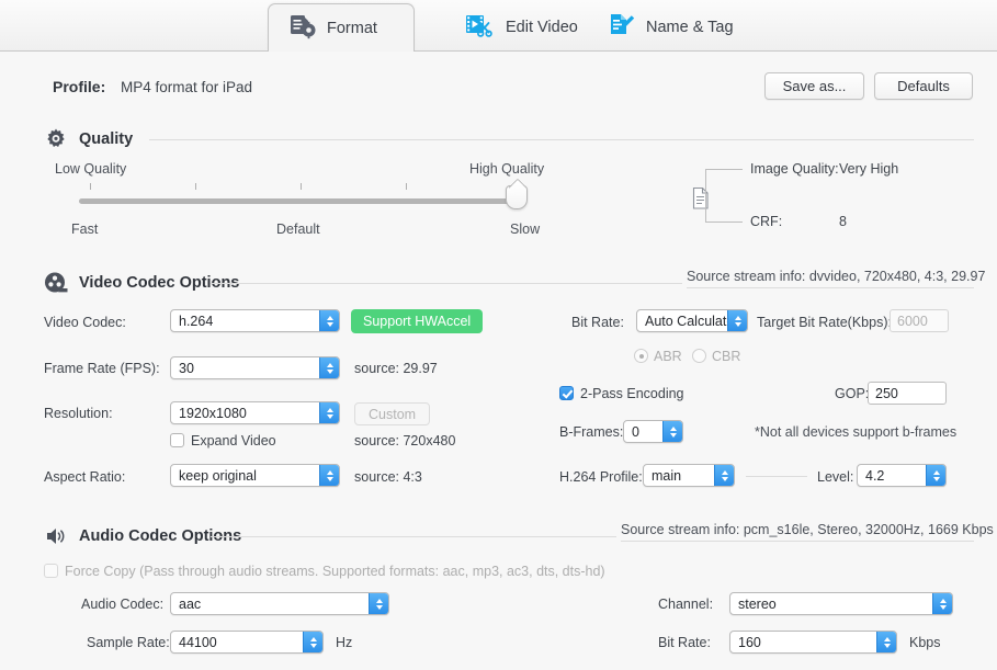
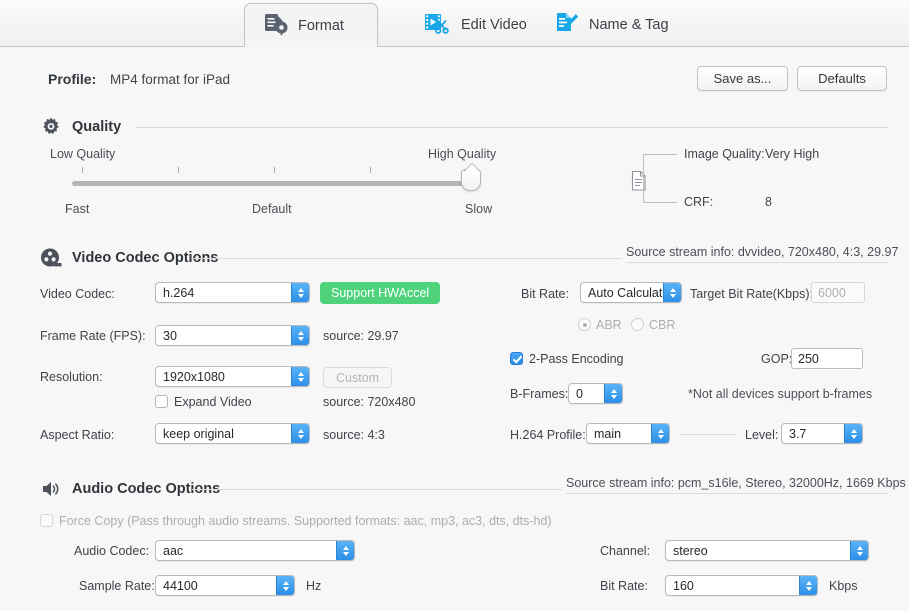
  Format
  Edit Video
  Name & Tag
  Profile:
  MP4 format for iPad
  Save as...
  Defaults
  Quality
  Low Quality
  High Quality
  Fast
  Default
  Slow
  Image Quality:
  Very High
  CRF:
  8
  Video Codec Opti
  Source stream info: dvvideo, 720x480, 4:3, 29.97
  Video Codec:
  h.264
  Support HWAccel
  Frame Rate (FPS):
  30
  source: 29.97
  Resolution:
  1920x1080
  Custom
  Expand Video
  source: 720x480
  Aspect Ratio:
  keep original
  source: 4:3
  Bit Rate:
  Auto Calculat
  Target Bit Rate(Kbps)
  6000
  ABR
  CBR
  2-Pass Encoding
  GOP
  250
  B-Frames:
  0
  *Not all devices support b-frames
  H.264 Profile:
  main
  Level:
- 4.2
+ 3.7
  Audio Codec Opt
  Source stream info: pcm_s16le, Stereo, 32000Hz, 1669 Kbps
  Force Copy (Pass through audio streams. Supported formats: aac, mp3, ac3, dts, dts-hd)
  Audio Codec:
  aac
  Sample Rate:
  44100
  Hz
  Channel:
  stereo
  Bit Rate:
  160
  Kbps
